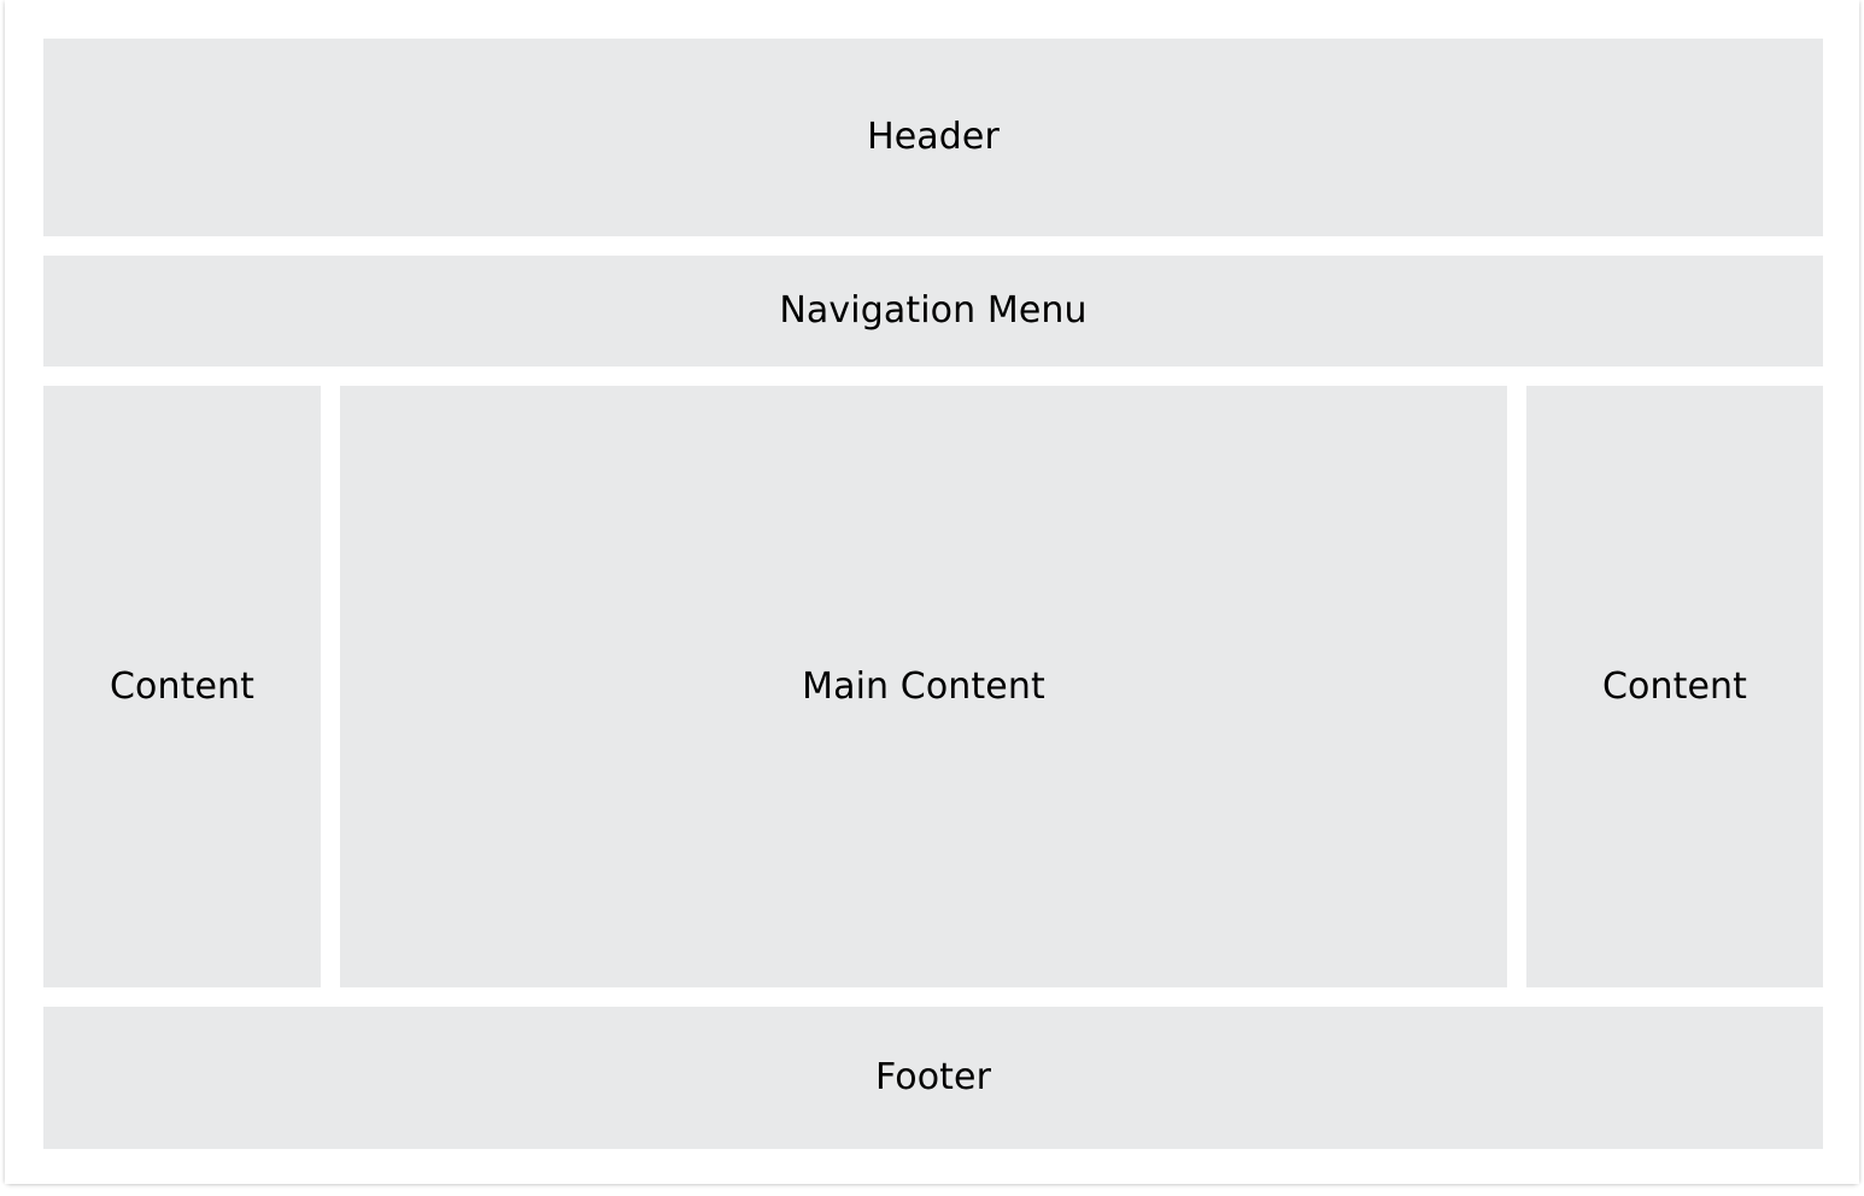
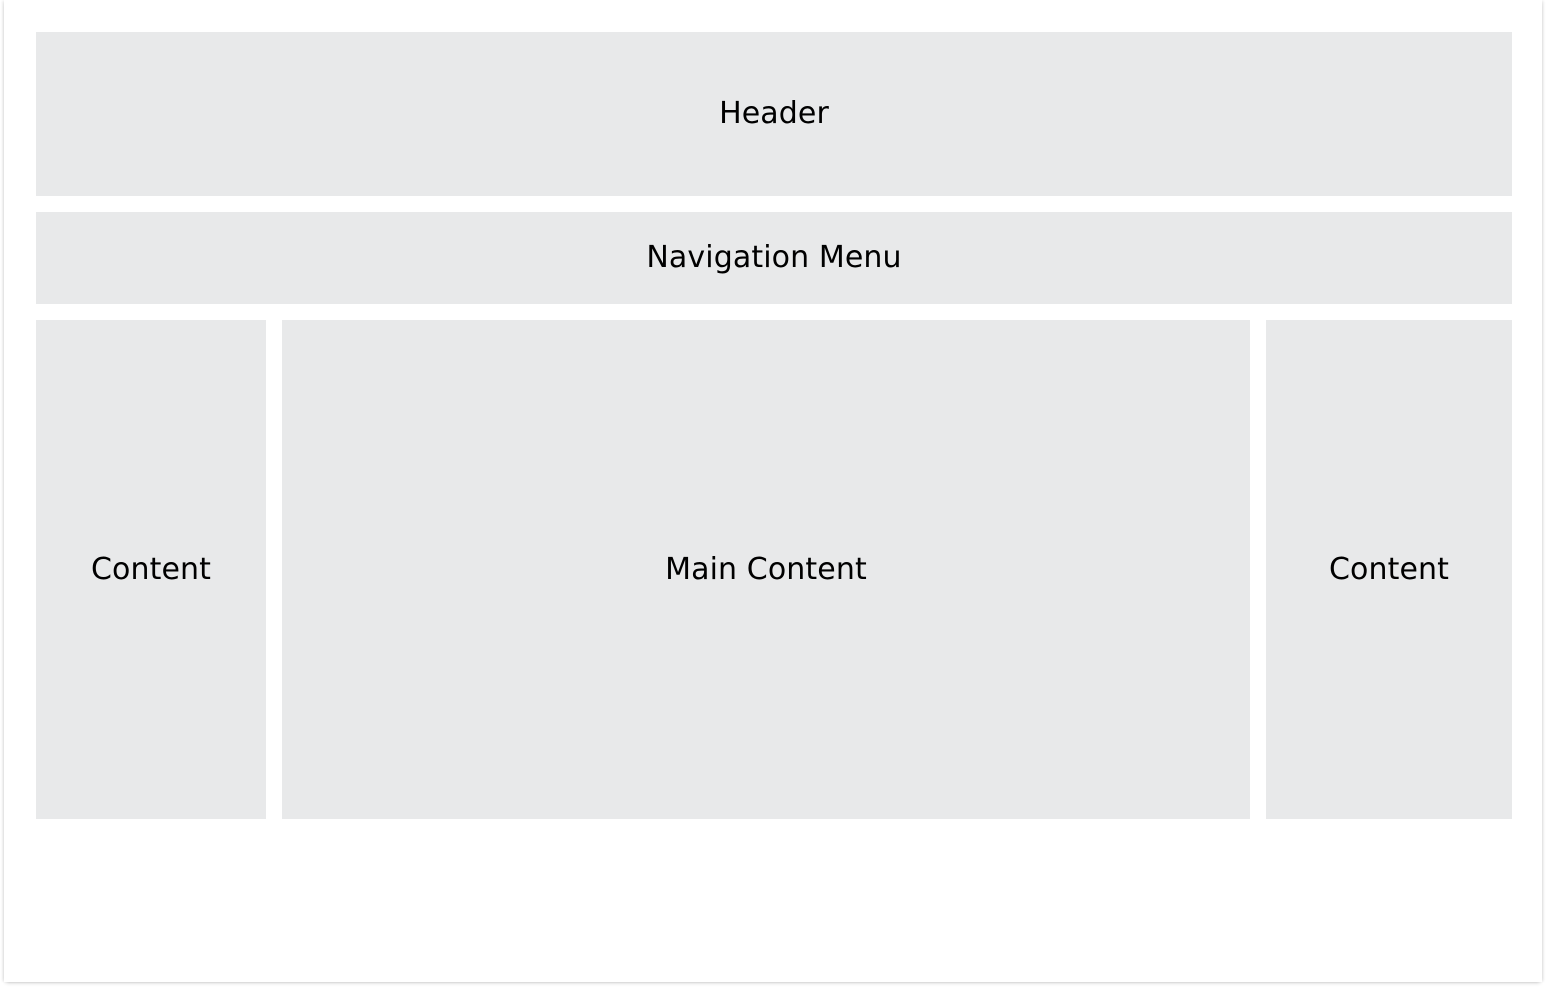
  Header
  Navigation Menu
  Content
  Main Content
  Content
- Footer
